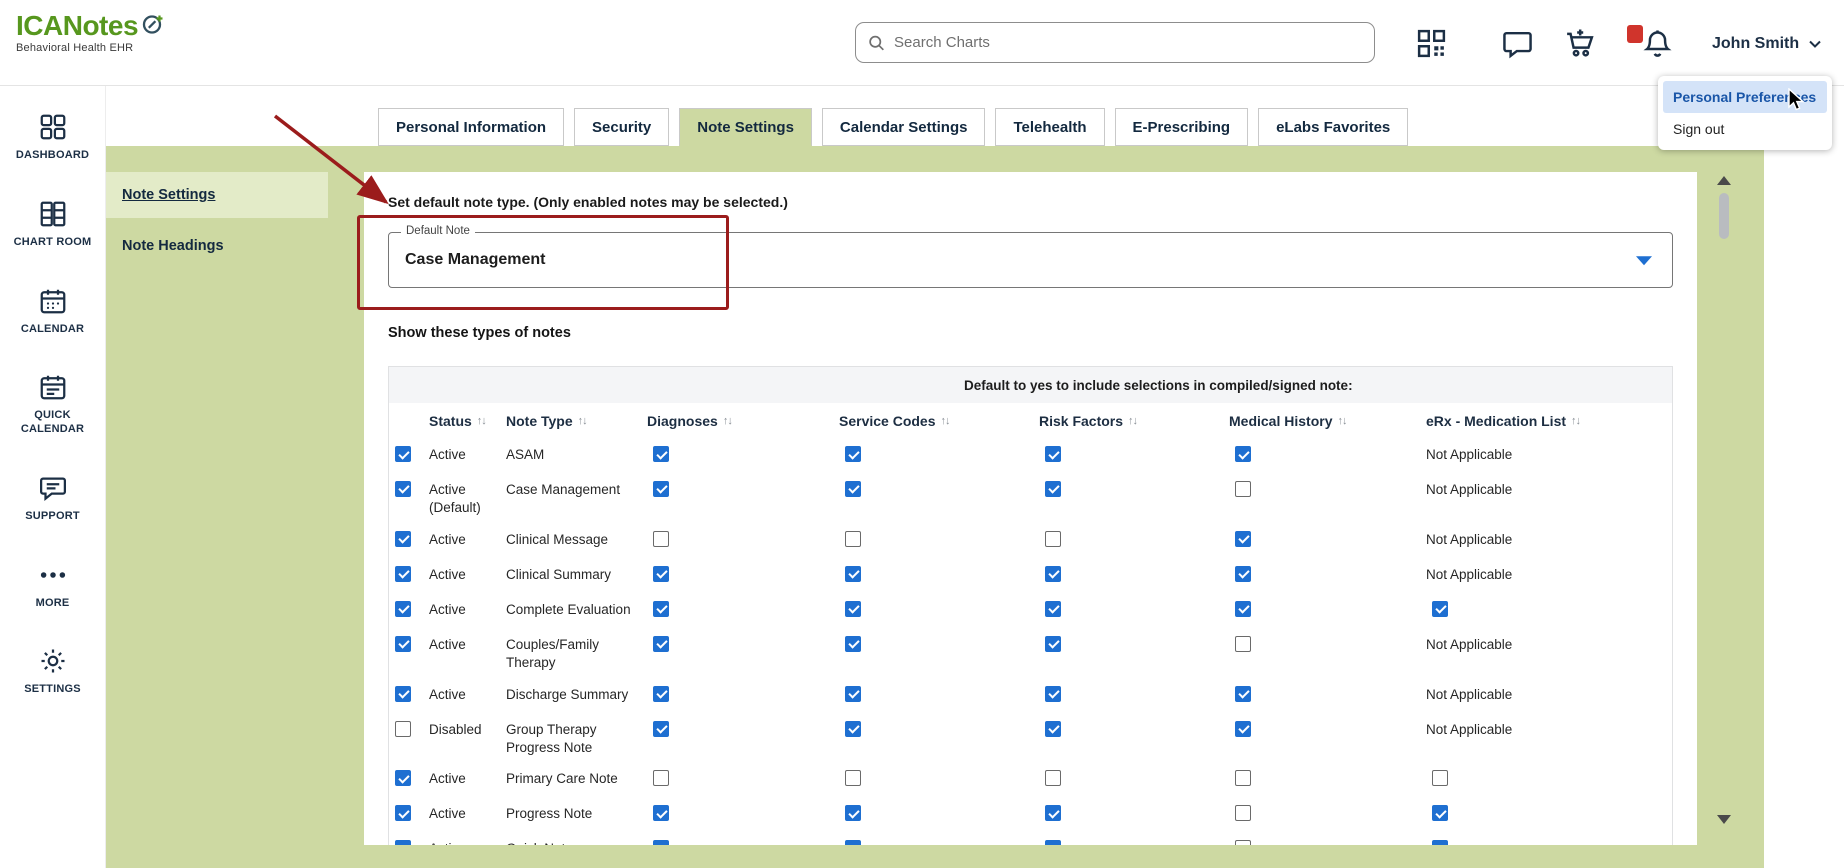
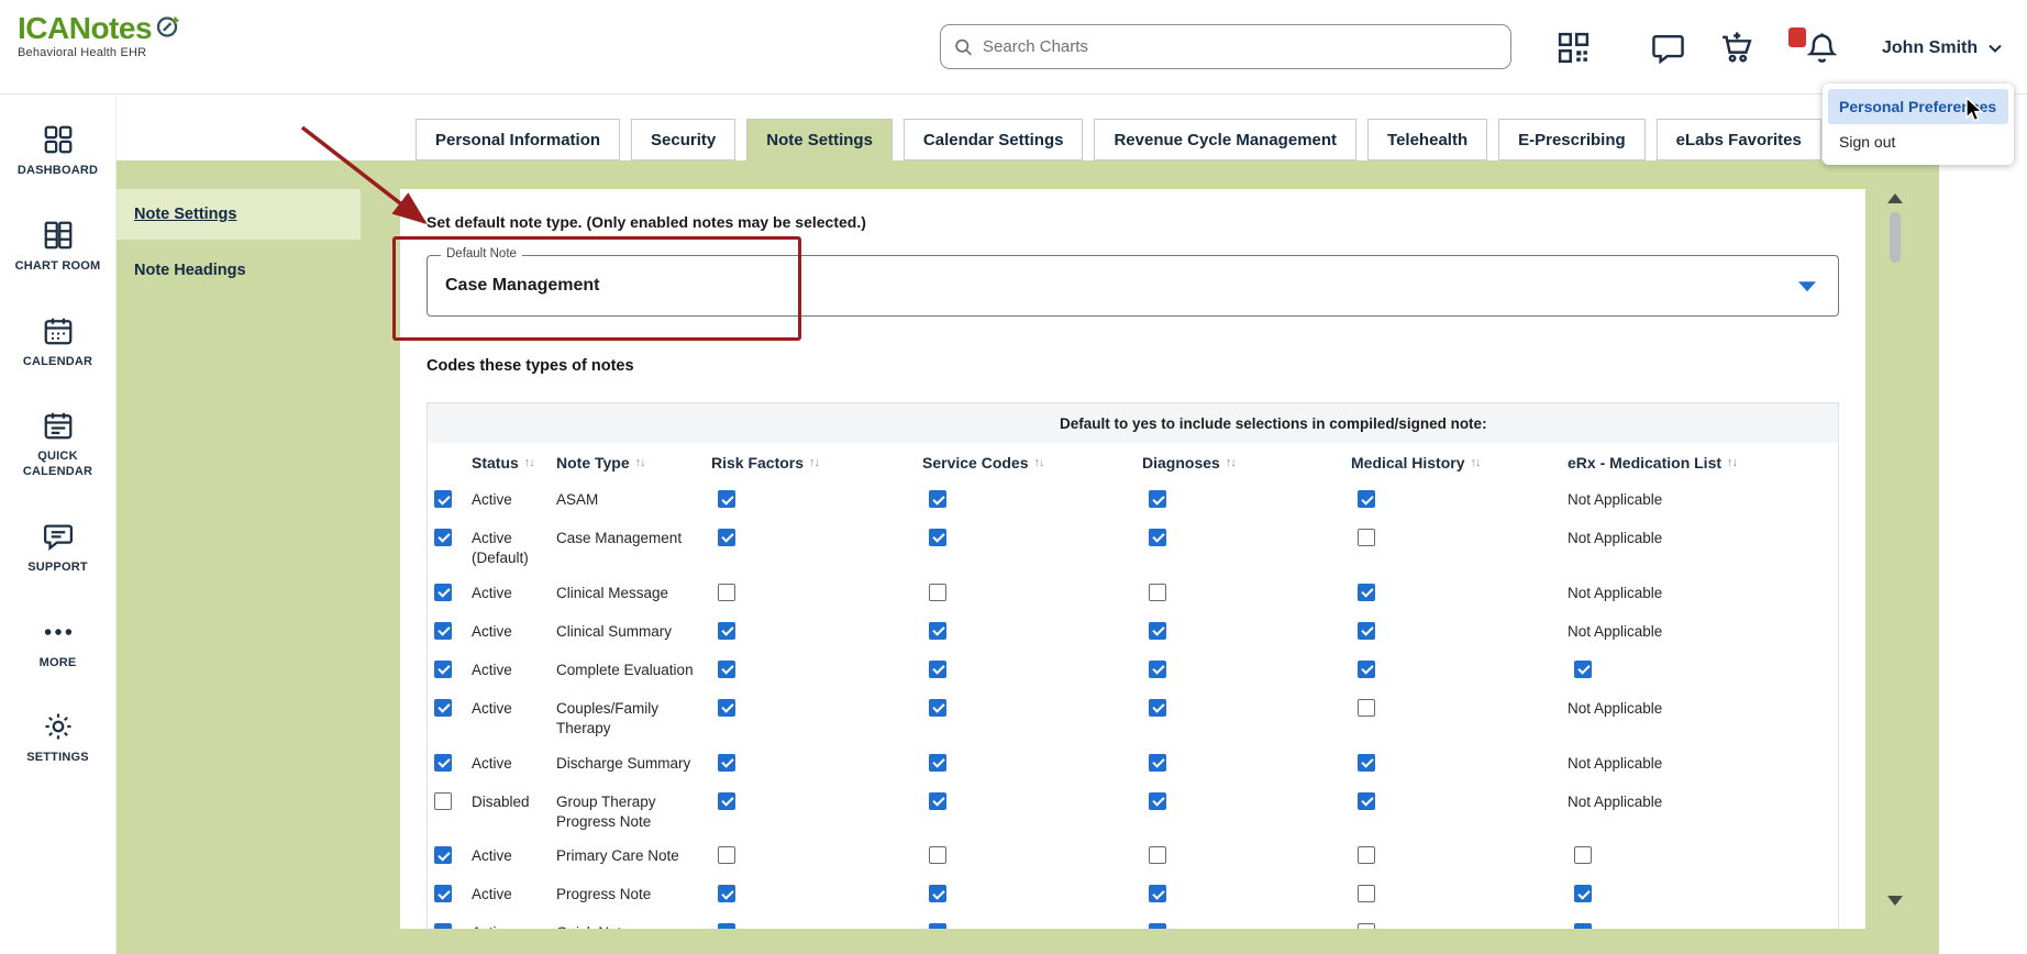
  ICANotes
  Behavioral Health EHR
  Search Charts
  John Smith
  DASHBOARD
  CHART ROOM
  CALENDAR
  QUICK CALENDAR
  SUPPORT
  MORE
  SETTINGS
  Personal Information
  Security
  Note Settings
  Calendar Settings
+ Revenue Cycle Management
  Telehealth
  E-Prescribing
  eLabs Favorites
  Note Settings
  Note Headings
  Set default note type. (Only enabled notes may be selected.)
  Default Note
  Case Management
- Show these types of notes
+ Codes these types of notes
  Default to yes to include selections in compiled/signed note:
  Status
  ↑↓
  Note Type
  ↑↓
- Diagnoses
+ Risk Factors
  ↑↓
  Service Codes
  ↑↓
- Risk Factors
+ Diagnoses
  ↑↓
  Medical History
  ↑↓
  eRx - Medication List
  ↑↓
  Active
  ASAM
  Not Applicable
  Active (Default)
  Case Management
  Not Applicable
  Active
  Clinical Message
  Not Applicable
  Active
  Clinical Summary
  Not Applicable
  Active
  Complete Evaluation
  Active
  Couples/Family Therapy
  Not Applicable
  Active
  Discharge Summary
  Not Applicable
  Disabled
  Group Therapy Progress Note
  Not Applicable
  Active
  Primary Care Note
  Active
  Progress Note
  Personal Preferees
  Sign out
